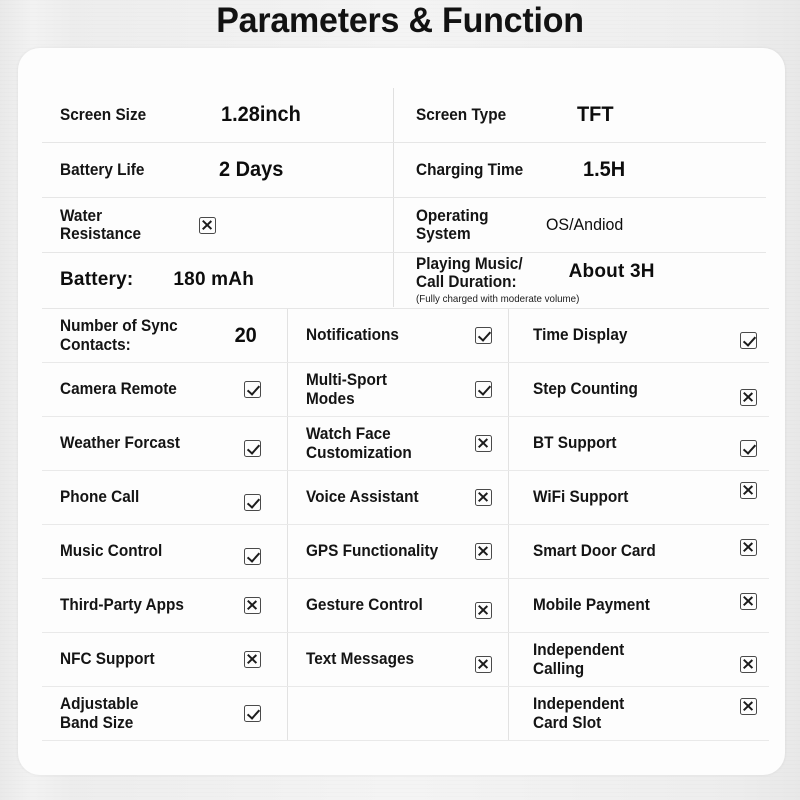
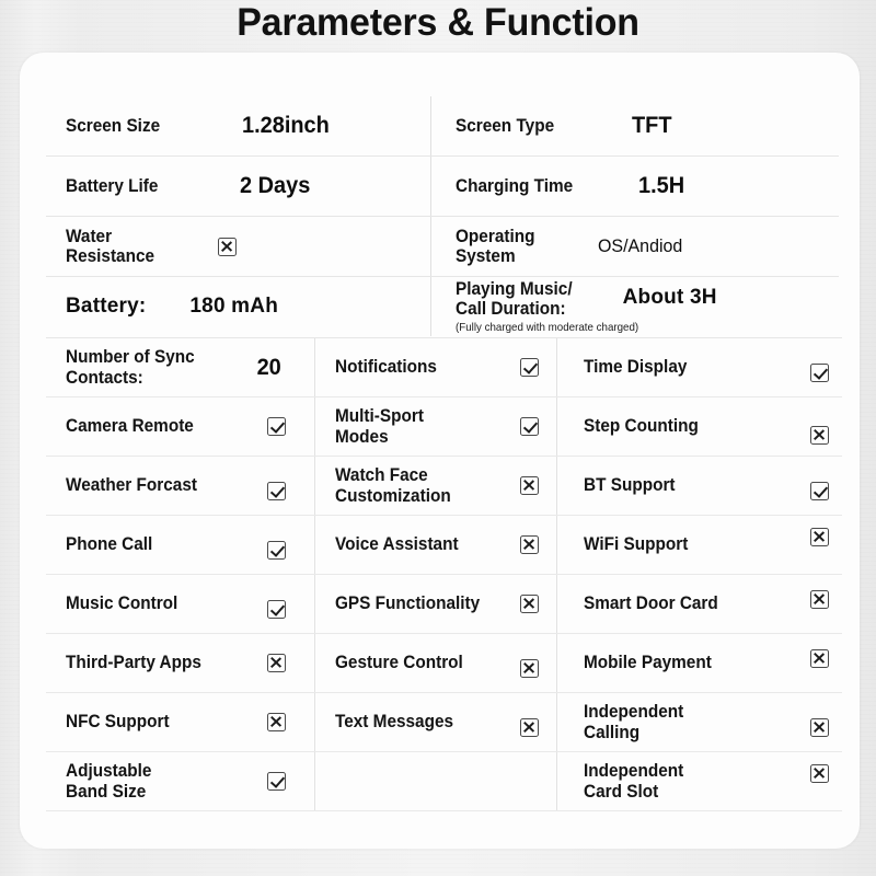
  Parameters & Function
  Screen Size
  1.28inch
  Screen Type
  TFT
  Battery Life
  2 Days
  Charging Time
  1.5H
  Water
  Resistance
  Operating
  System
  OS/Andiod
  Battery:
  180 mAh
  Playing Music/
  Call Duration:
  About 3H
- (Fully charged with moderate volume)
+ (Fully charged with moderate charged)
  Number of Sync
  Contacts:
  20
  Notifications
  Time Display
  Camera Remote
  Multi-Sport
  Modes
  Step Counting
  Weather Forcast
  Watch Face
  Customization
  BT Support
  Phone Call
  Voice Assistant
  WiFi Support
  Music Control
  GPS Functionality
  Smart Door Card
  Third-Party Apps
  Gesture Control
  Mobile Payment
  NFC Support
  Text Messages
  Independent
  Calling
  Adjustable
  Band Size
  Independent
  Card Slot
